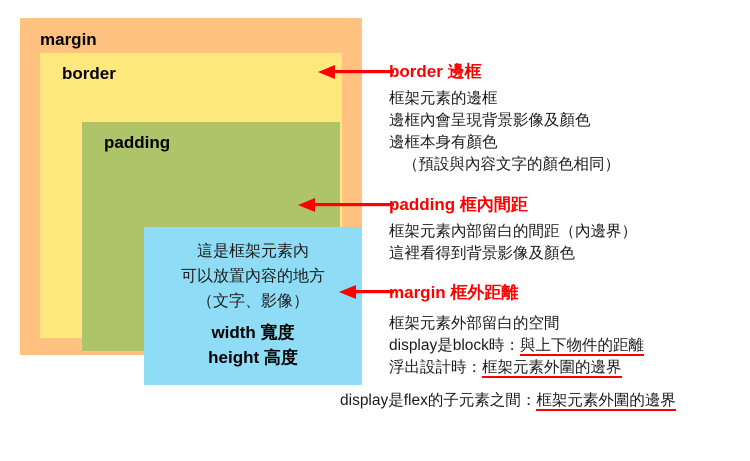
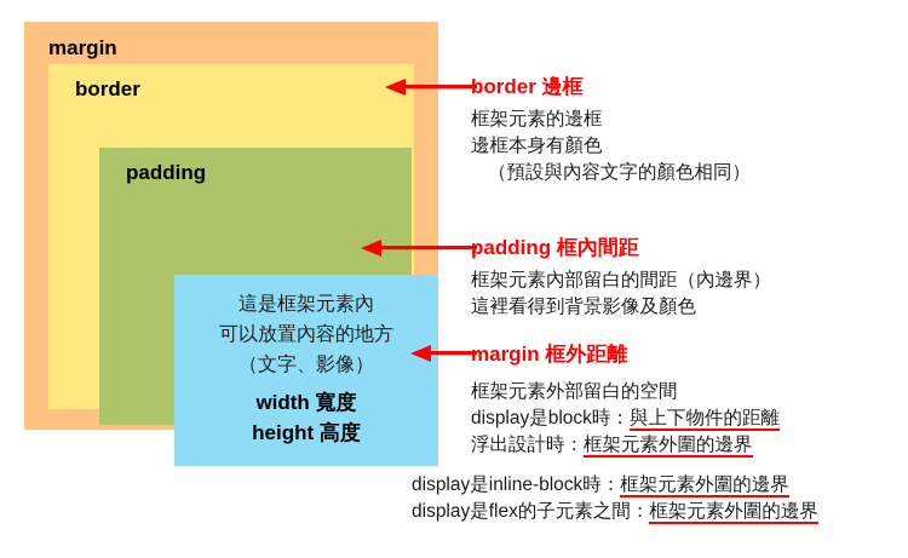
  margin
  border
  padding
  這是框架元素內
  可以放置內容的地方
  （文字、影像）
  width 寬度
  height 高度
  border 邊框
  框架元素的邊框
- 邊框內會呈現背景影像及顏色
  邊框本身有顏色
  （預設與內容文字的顏色相同）
  padding 框內間距
  框架元素內部留白的間距（內邊界）
  這裡看得到背景影像及顏色
  margin 框外距離
  框架元素外部留白的空間
  display是block時：與上下物件的距離
  浮出設計時：框架元素外圍的邊界
+ display是inline-block時：框架元素外圍的邊界
  display是flex的子元素之間：框架元素外圍的邊界
